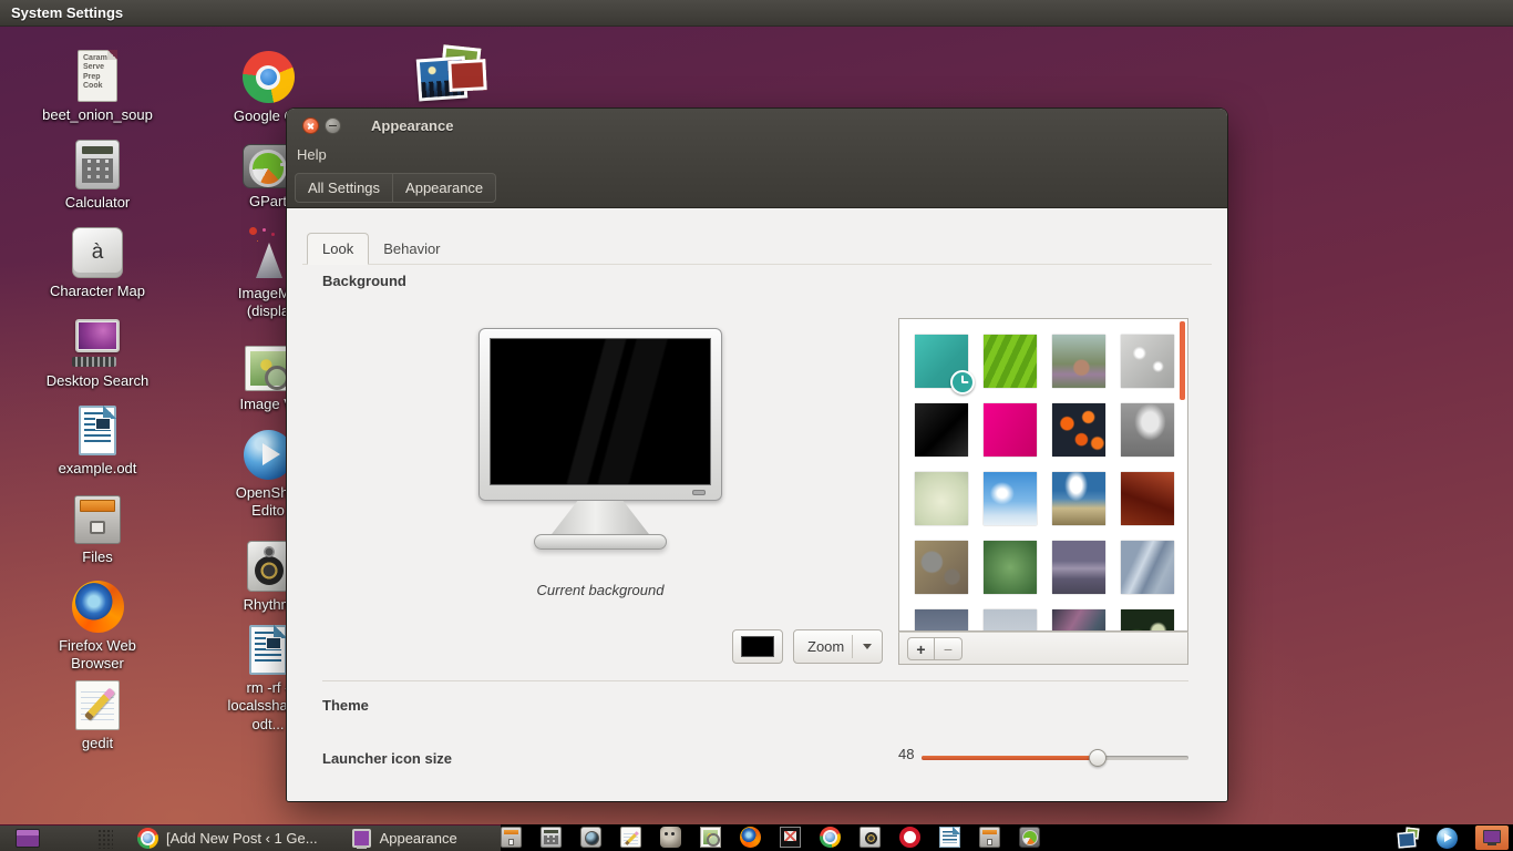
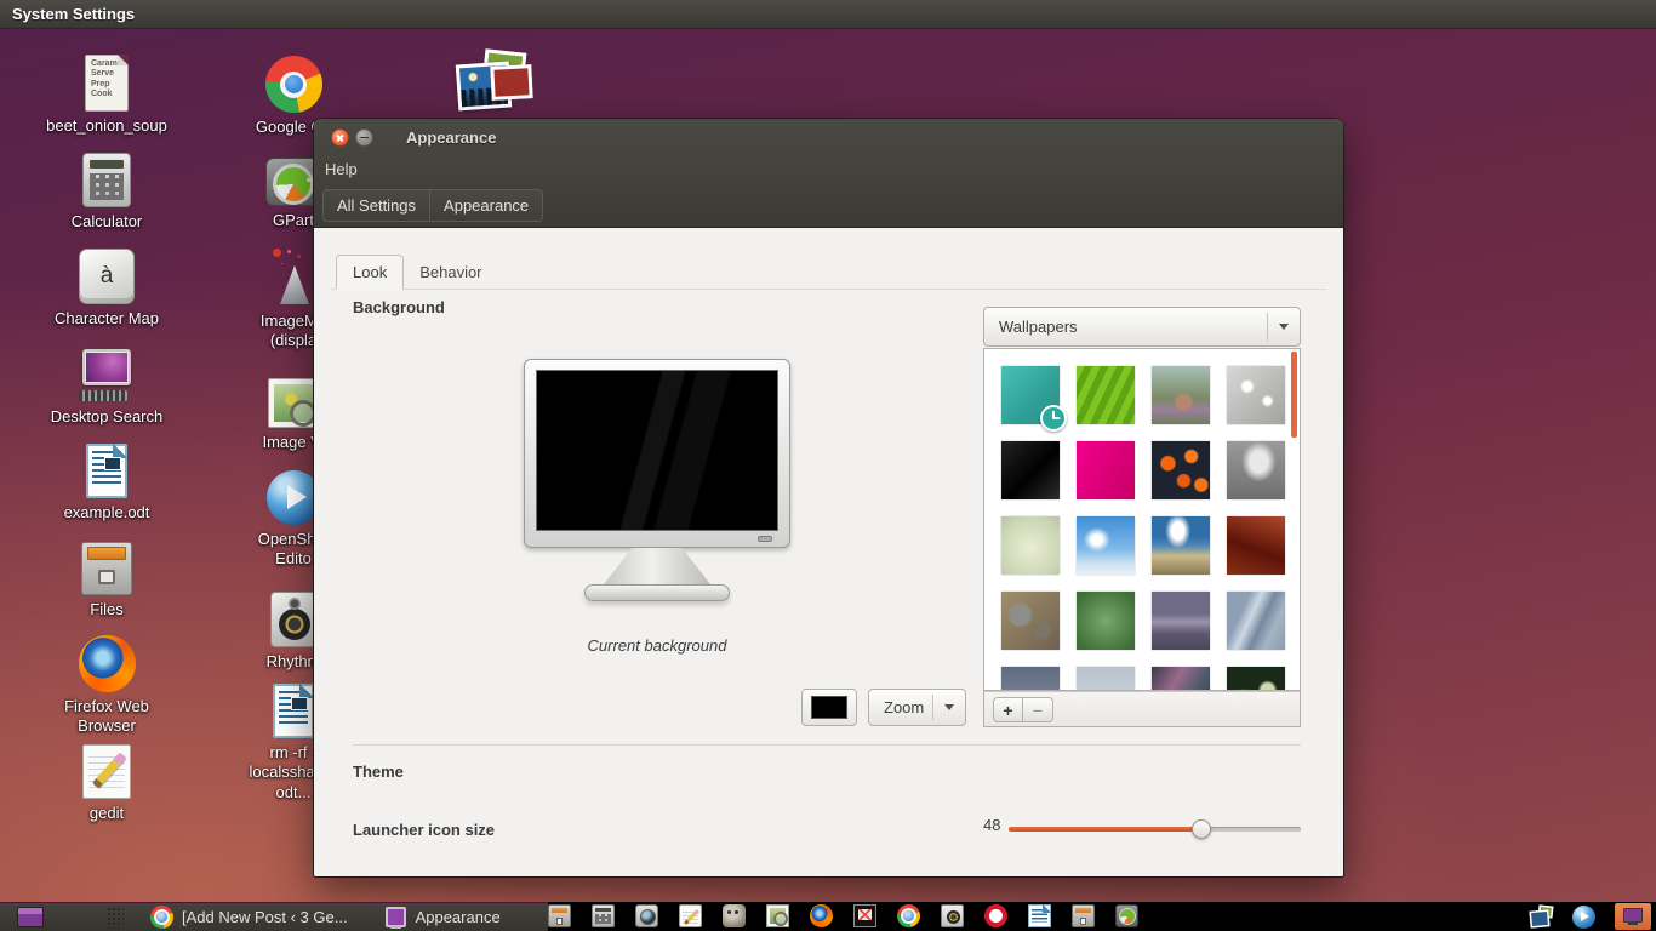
  System Settings
  beet_onion_soup
  Calculator
  à
  Character Map
  Desktop Search
  example.odt
  Files
  Firefox Web
  Browser
  gedit
  Google
  GPart
  ImageM
  (displa
  Image
  OpenSh
  Edito
  Rhyth
  rm -rf
  localssha
  odt...
  Appearance
  Help
  All Settings
  Appearance
  Look
  Behavior
  Background
  Current background
  Zoom
+ Wallpapers
  +
  −
  Theme
  Launcher icon size
  48
- [Add New Post ‹ 1 Ge...
+ [Add New Post ‹ 3 Ge...
  Appearance
